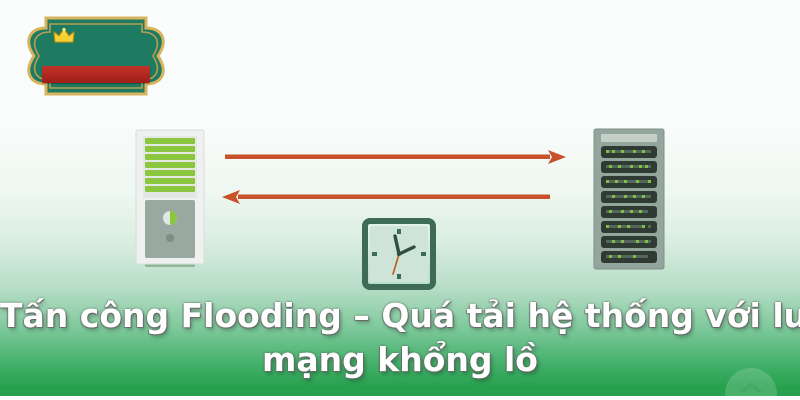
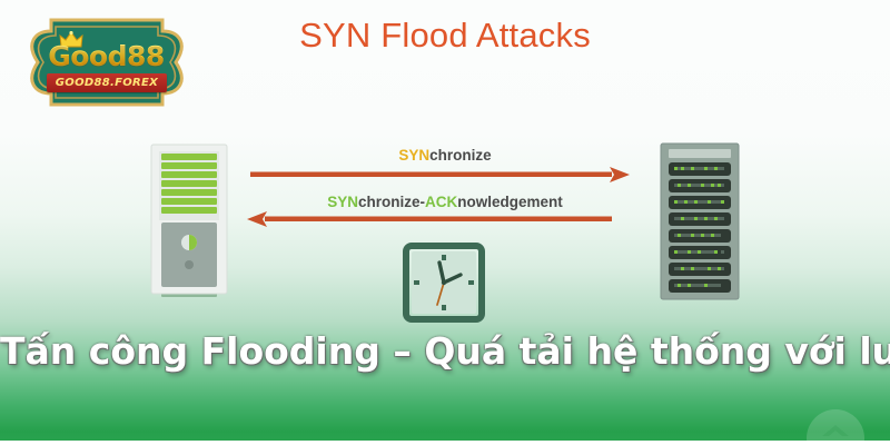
+ Good88
+ GOOD88.FOREX
+ SYN Flood Attacks
+ SYNchronize
+ SYNchronize-ACKnowledgement
  Tấn công Flooding – Quá tải hệ thống với lư
- mạng khổng lồ
